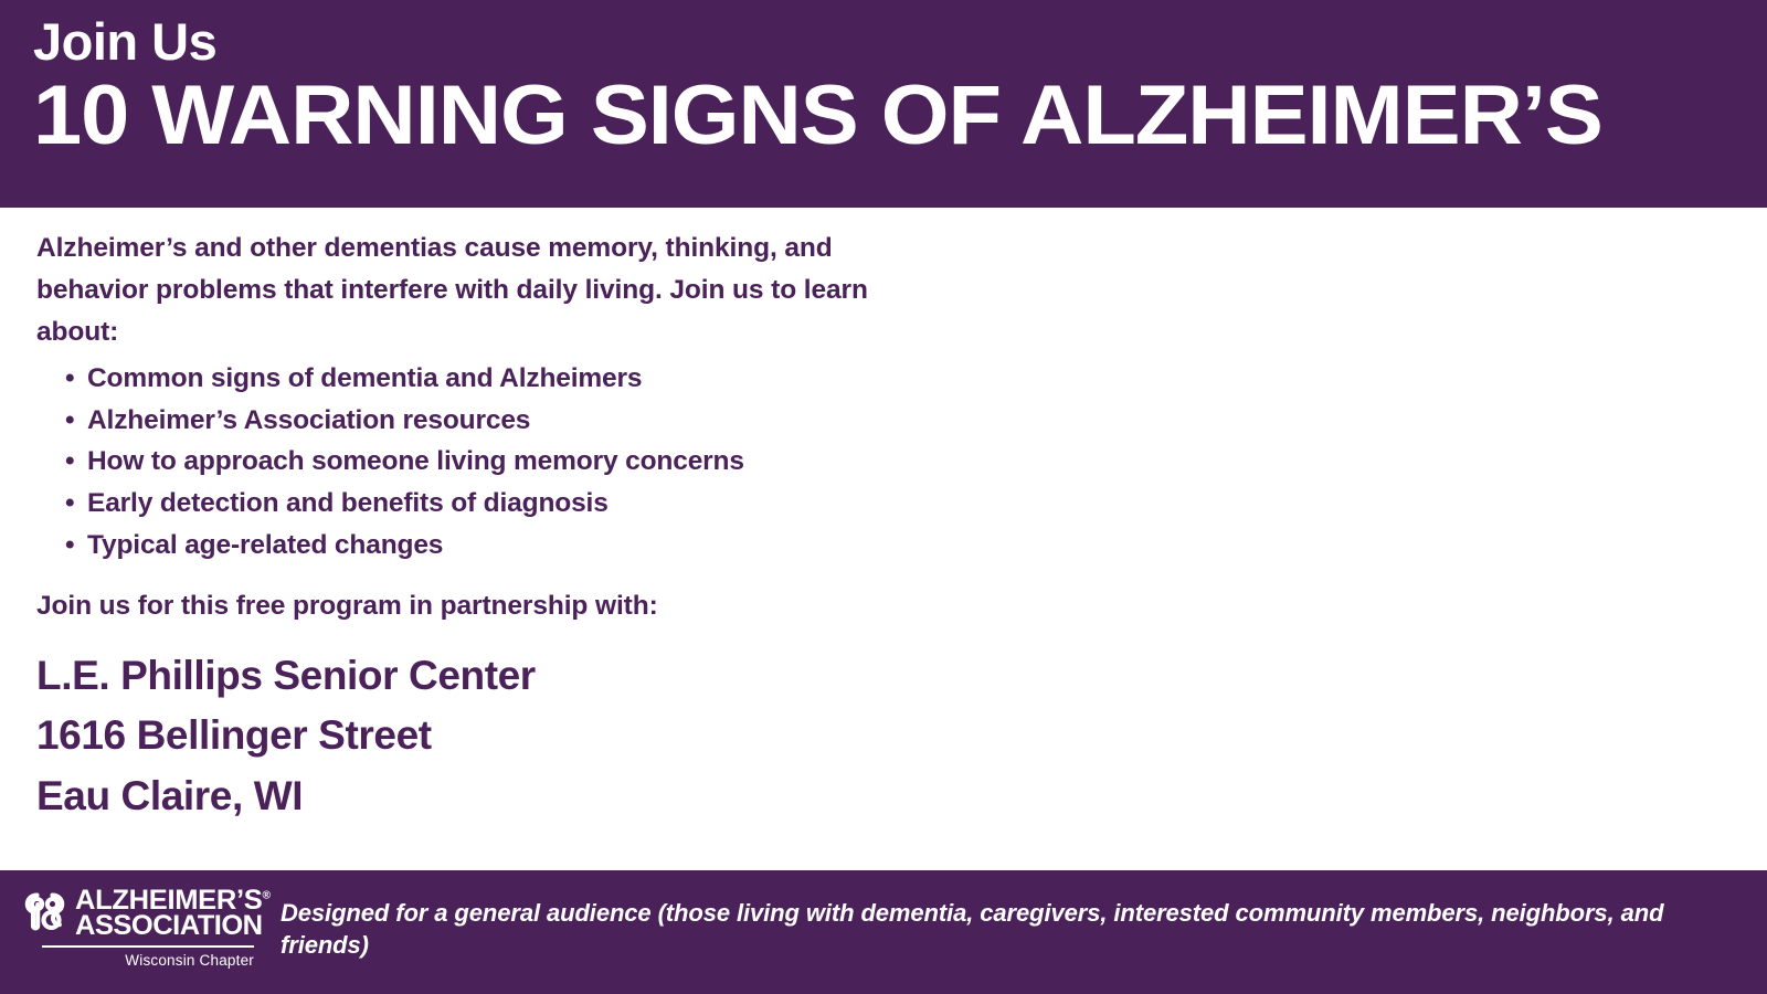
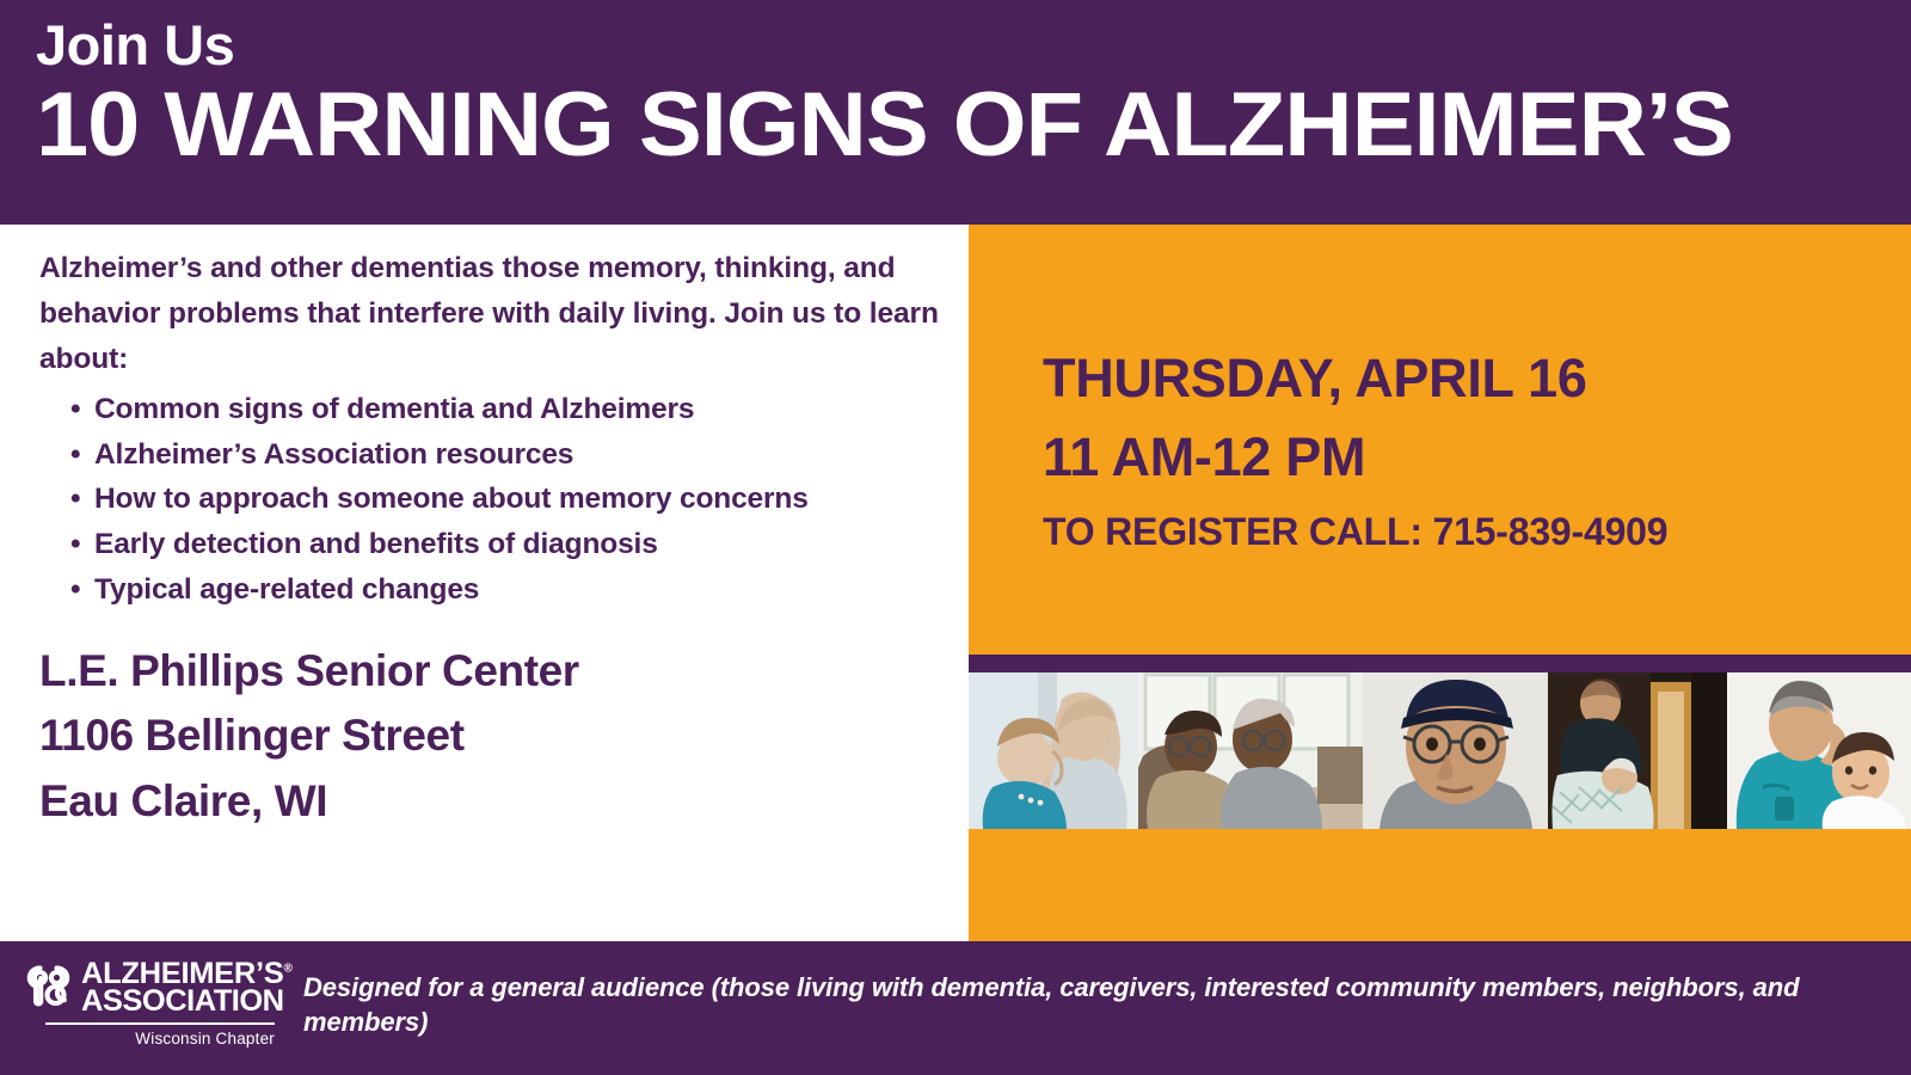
  Join Us
  10 WARNING SIGNS OF ALZHEIMER’S
- Alzheimer’s and other dementias cause memory, thinking, and behavior problems that interfere with daily living. Join us to learn about:
+ Alzheimer’s and other dementias those memory, thinking, and behavior problems that interfere with daily living. Join us to learn about:
  •
  Common signs of dementia and Alzheimers
  •
  Alzheimer’s Association resources
  •
- How to approach someone living memory concerns
+ How to approach someone about memory concerns
  •
  Early detection and benefits of diagnosis
  •
  Typical age-related changes
- Join us for this free program in partnership with:
  L.E. Phillips Senior Center
- 1616 Bellinger Street
+ 1106 Bellinger Street
  Eau Claire, WI
+ THURSDAY, APRIL 16
+ 11 AM-12 PM
+ TO REGISTER CALL: 715-839-4909
  ALZHEIMER’S®
  ASSOCIATION
  Wisconsin Chapter
- Designed for a general audience (those living with dementia, caregivers, interested community members, neighbors, and friends)
+ Designed for a general audience (those living with dementia, caregivers, interested community members, neighbors, and members)
